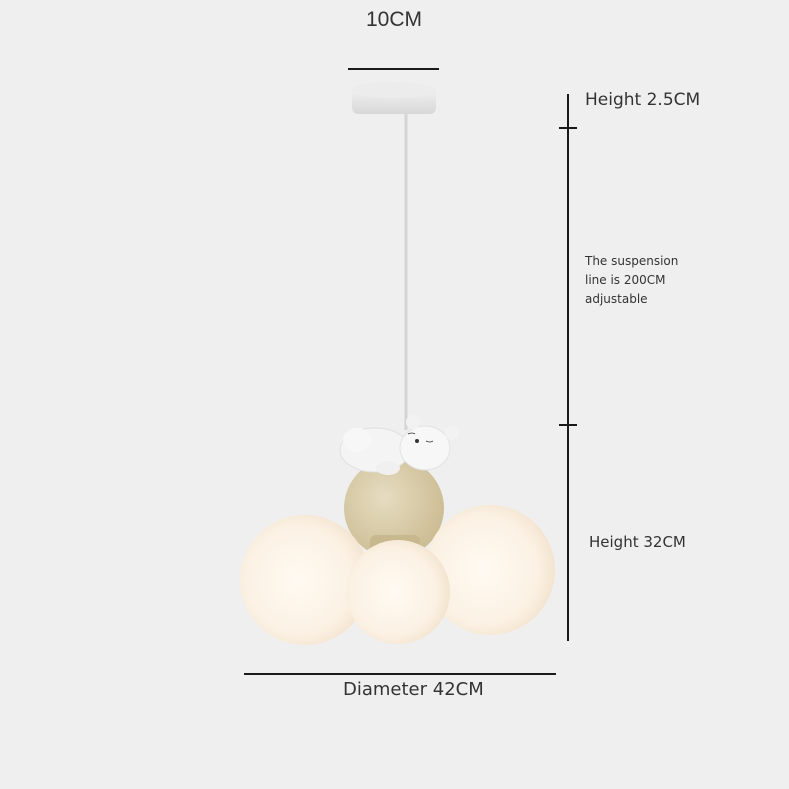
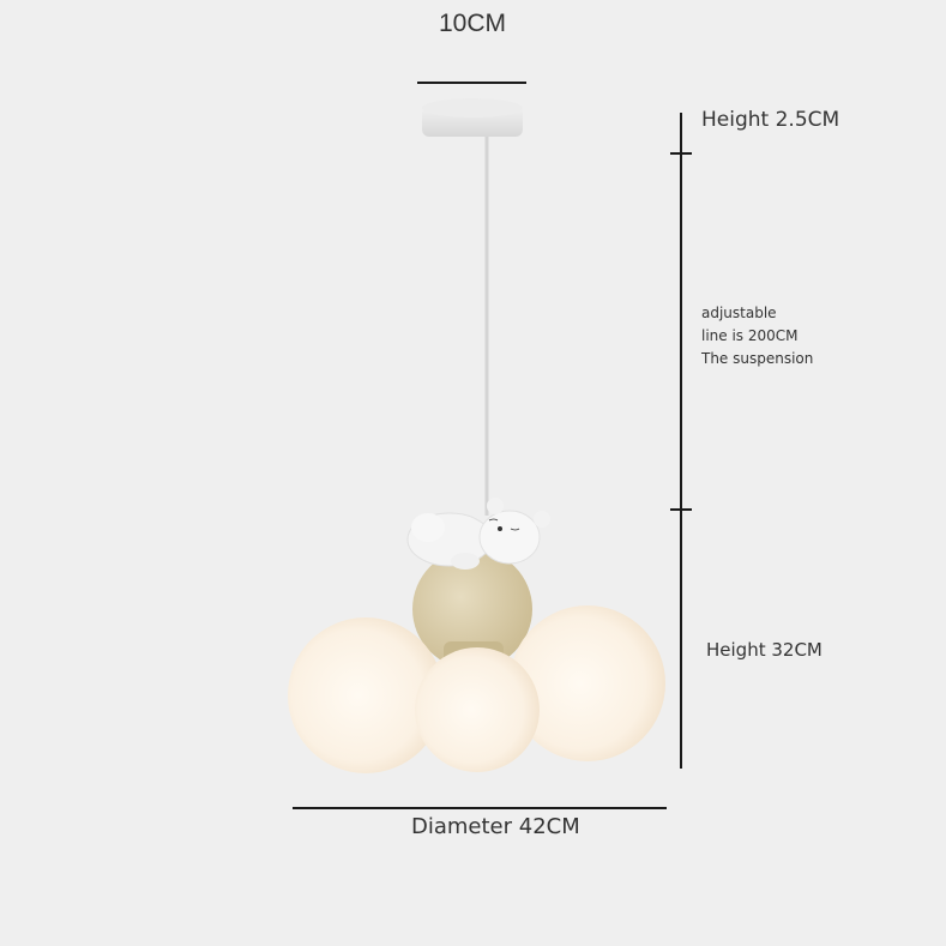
  10CM
  Height 2.5CM
- The suspension
+ adjustable
  line is 200CM
- adjustable
+ The suspension
  Height 32CM
  Diameter 42CM
